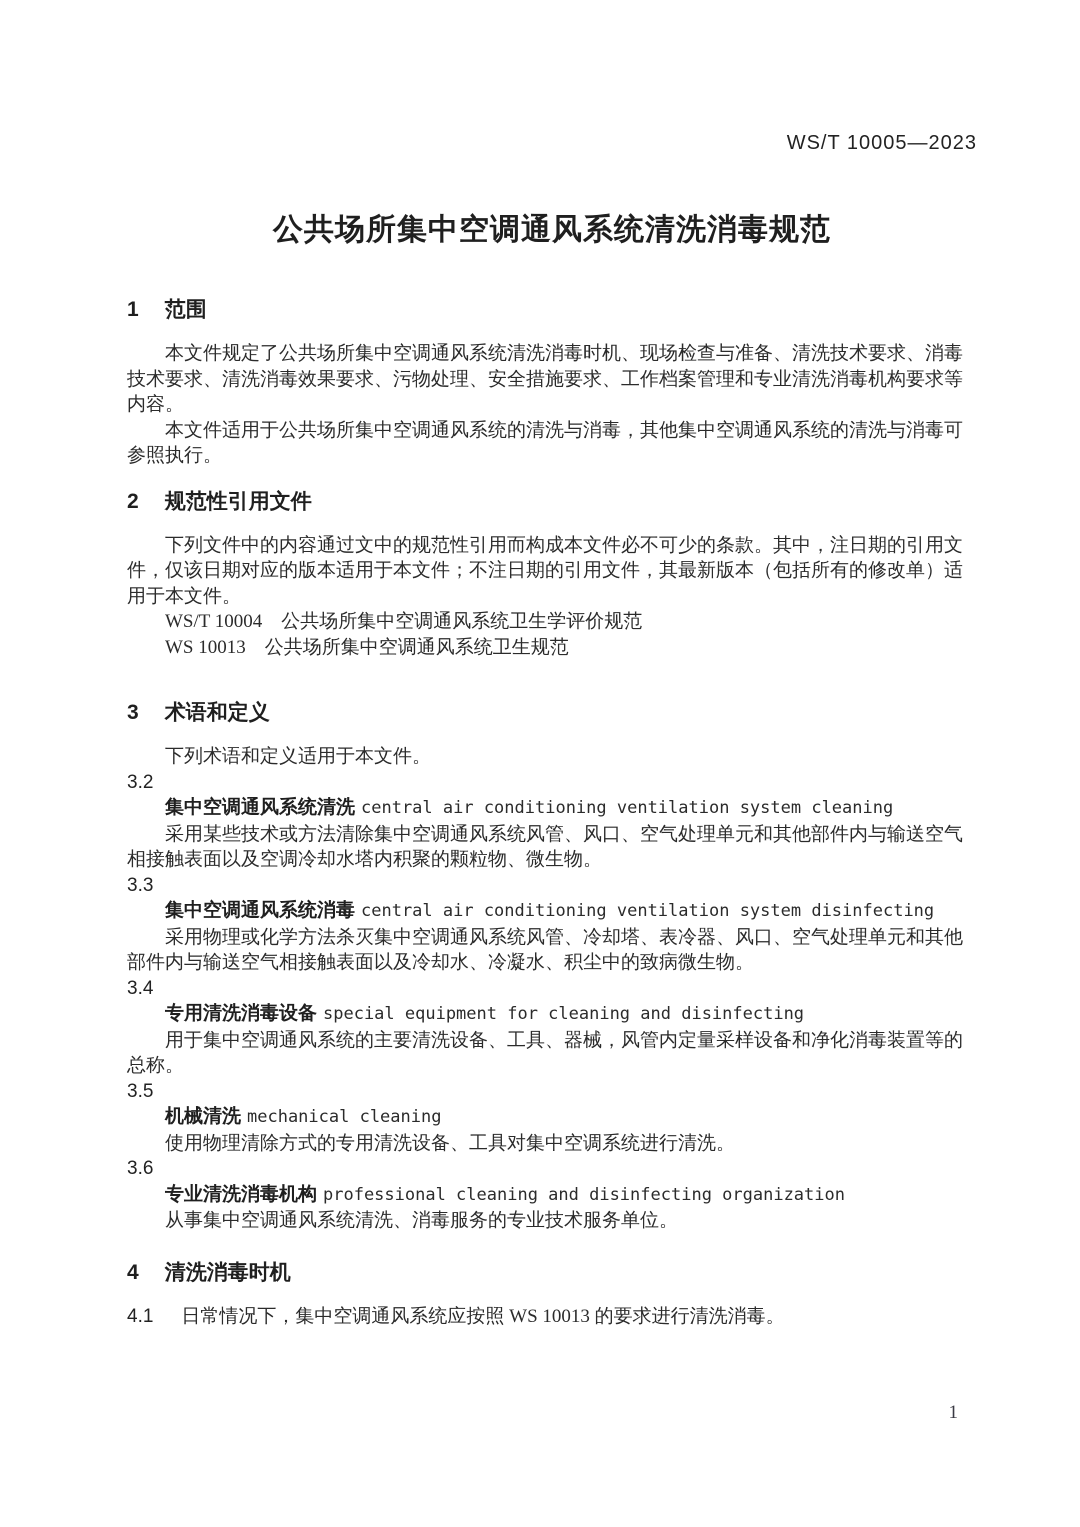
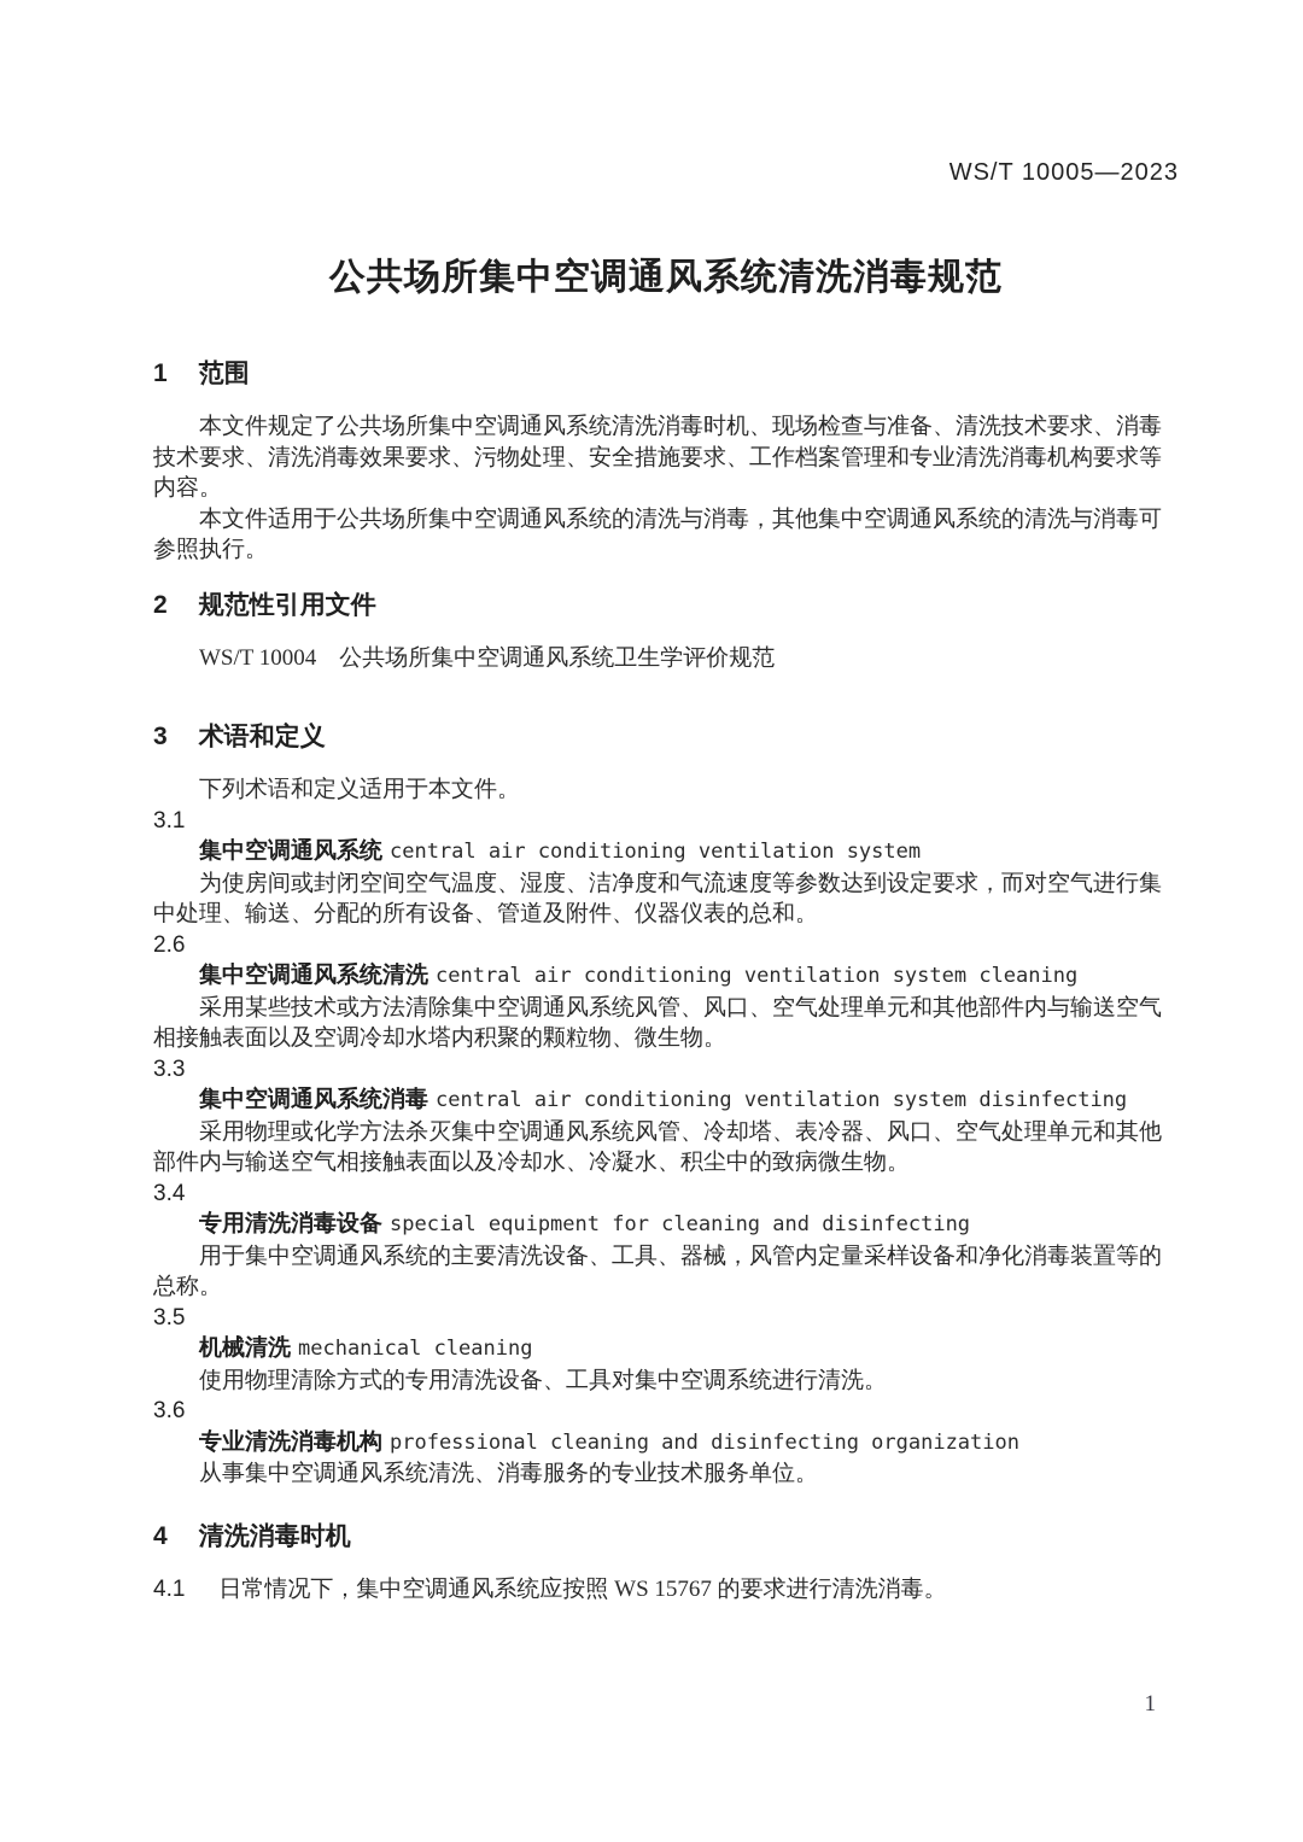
  WS/T 10005—2023
  公共场所集中空调通风系统清洗消毒规范
  1 范围
  本文件规定了公共场所集中空调通风系统清洗消毒时机、现场检查与准备、清洗技术要求、消毒技术要求、清洗消毒效果要求、污物处理、安全措施要求、工作档案管理和专业清洗消毒机构要求等内容。
  本文件适用于公共场所集中空调通风系统的清洗与消毒，其他集中空调通风系统的清洗与消毒可参照执行。
  2 规范性引用文件
- 下列文件中的内容通过文中的规范性引用而构成本文件必不可少的条款。其中，注日期的引用文件，仅该日期对应的版本适用于本文件；不注日期的引用文件，其最新版本（包括所有的修改单）适用于本文件。
  WS/T 10004 公共场所集中空调通风系统卫生学评价规范
- WS 10013 公共场所集中空调通风系统卫生规范
  3 术语和定义
  下列术语和定义适用于本文件。
+ 3.1
+ 集中空调通风系统 central air conditioning ventilation system
+ 为使房间或封闭空间空气温度、湿度、洁净度和气流速度等参数达到设定要求，而对空气进行集中处理、输送、分配的所有设备、管道及附件、仪器仪表的总和。
- 3.2
+ 2.6
  集中空调通风系统清洗 central air conditioning ventilation system cleaning
  采用某些技术或方法清除集中空调通风系统风管、风口、空气处理单元和其他部件内与输送空气相接触表面以及空调冷却水塔内积聚的颗粒物、微生物。
  3.3
  集中空调通风系统消毒 central air conditioning ventilation system disinfecting
  采用物理或化学方法杀灭集中空调通风系统风管、冷却塔、表冷器、风口、空气处理单元和其他部件内与输送空气相接触表面以及冷却水、冷凝水、积尘中的致病微生物。
  3.4
  专用清洗消毒设备 special equipment for cleaning and disinfecting
  用于集中空调通风系统的主要清洗设备、工具、器械，风管内定量采样设备和净化消毒装置等的总称。
  3.5
  机械清洗 mechanical cleaning
  使用物理清除方式的专用清洗设备、工具对集中空调系统进行清洗。
  3.6
  专业清洗消毒机构 professional cleaning and disinfecting organization
  从事集中空调通风系统清洗、消毒服务的专业技术服务单位。
  4 清洗消毒时机
- 4.1 日常情况下，集中空调通风系统应按照 WS 10013 的要求进行清洗消毒。
+ 4.1 日常情况下，集中空调通风系统应按照 WS 15767 的要求进行清洗消毒。
  1
